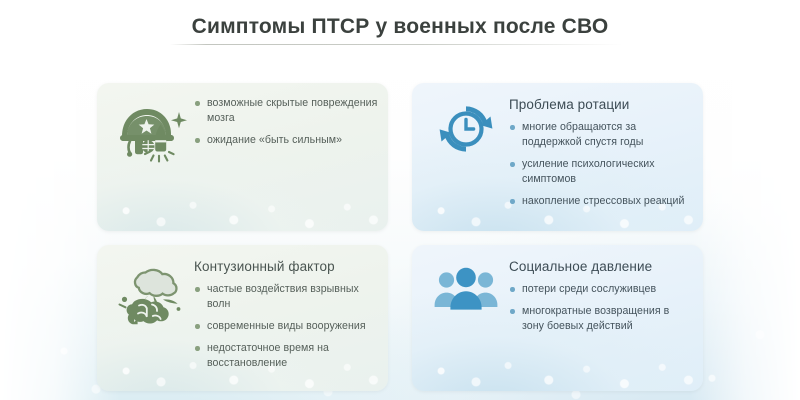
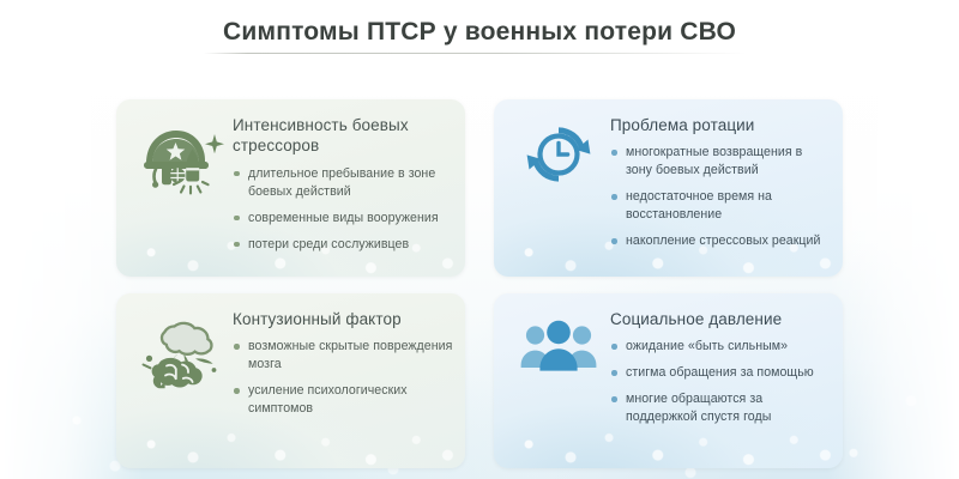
- Симптомы ПТСР у военных после СВО
+ Симптомы ПТСР у военных потери СВО
+ Интенсивность боевых стрессоров
+ длительное пребывание в зоне боевых действий
- возможные скрытые повреждения мозга
+ современные виды вооружения
- ожидание «быть сильным»
+ потери среди сослуживцев
  Проблема ротации
- многие обращаются за поддержкой спустя годы
+ многократные возвращения в зону боевых действий
- усиление психологических симптомов
+ недостаточное время на восстановление
  накопление стрессовых реакций
  Контузионный фактор
- частые воздействия взрывных волн
- современные виды вооружения
+ возможные скрытые повреждения мозга
- недостаточное время на восстановление
+ усиление психологических симптомов
  Социальное давление
- потери среди сослуживцев
+ ожидание «быть сильным»
+ стигма обращения за помощью
- многократные возвращения в зону боевых действий
+ многие обращаются за поддержкой спустя годы
